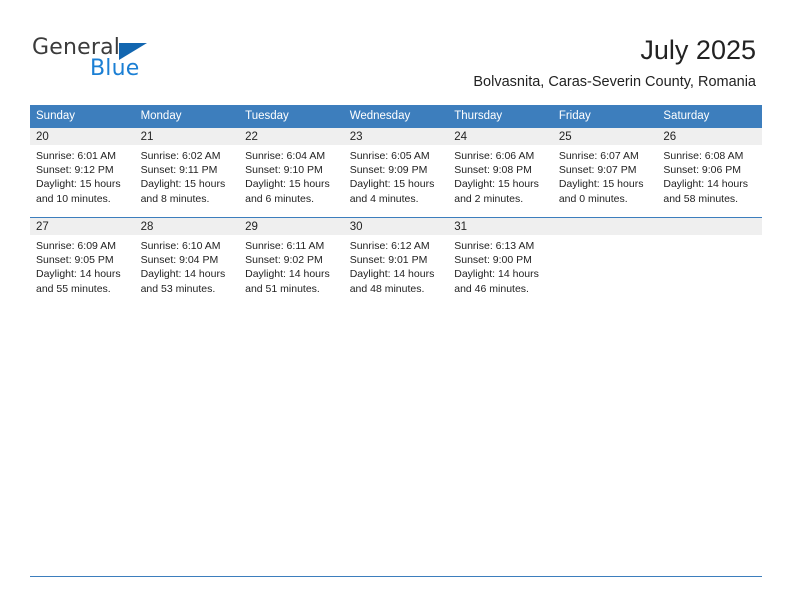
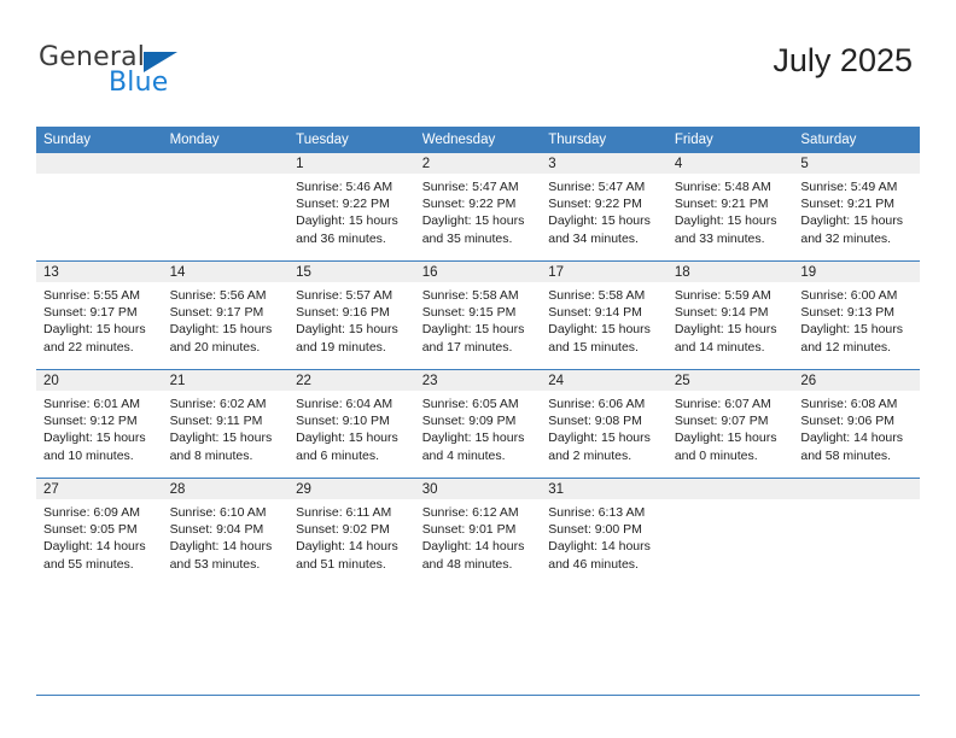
  General
  Blue
  July 2025
- Bolvasnita, Caras-Severin County, Romania
  Sunday	Monday	Tuesday	Wednesday	Thursday	Friday	Saturday
+ 		1Sunrise: 5:46 AMSunset: 9:22 PMDaylight: 15 hoursand 36 minutes.	2Sunrise: 5:47 AMSunset: 9:22 PMDaylight: 15 hoursand 35 minutes.	3Sunrise: 5:47 AMSunset: 9:22 PMDaylight: 15 hoursand 34 minutes.	4Sunrise: 5:48 AMSunset: 9:21 PMDaylight: 15 hoursand 33 minutes.	5Sunrise: 5:49 AMSunset: 9:21 PMDaylight: 15 hoursand 32 minutes.
+ 13Sunrise: 5:55 AMSunset: 9:17 PMDaylight: 15 hoursand 22 minutes.	14Sunrise: 5:56 AMSunset: 9:17 PMDaylight: 15 hoursand 20 minutes.	15Sunrise: 5:57 AMSunset: 9:16 PMDaylight: 15 hoursand 19 minutes.	16Sunrise: 5:58 AMSunset: 9:15 PMDaylight: 15 hoursand 17 minutes.	17Sunrise: 5:58 AMSunset: 9:14 PMDaylight: 15 hoursand 15 minutes.	18Sunrise: 5:59 AMSunset: 9:14 PMDaylight: 15 hoursand 14 minutes.	19Sunrise: 6:00 AMSunset: 9:13 PMDaylight: 15 hoursand 12 minutes.
  20Sunrise: 6:01 AMSunset: 9:12 PMDaylight: 15 hoursand 10 minutes.	21Sunrise: 6:02 AMSunset: 9:11 PMDaylight: 15 hoursand 8 minutes.	22Sunrise: 6:04 AMSunset: 9:10 PMDaylight: 15 hoursand 6 minutes.	23Sunrise: 6:05 AMSunset: 9:09 PMDaylight: 15 hoursand 4 minutes.	24Sunrise: 6:06 AMSunset: 9:08 PMDaylight: 15 hoursand 2 minutes.	25Sunrise: 6:07 AMSunset: 9:07 PMDaylight: 15 hoursand 0 minutes.	26Sunrise: 6:08 AMSunset: 9:06 PMDaylight: 14 hoursand 58 minutes.
  27Sunrise: 6:09 AMSunset: 9:05 PMDaylight: 14 hoursand 55 minutes.	28Sunrise: 6:10 AMSunset: 9:04 PMDaylight: 14 hoursand 53 minutes.	29Sunrise: 6:11 AMSunset: 9:02 PMDaylight: 14 hoursand 51 minutes.	30Sunrise: 6:12 AMSunset: 9:01 PMDaylight: 14 hoursand 48 minutes.	31Sunrise: 6:13 AMSunset: 9:00 PMDaylight: 14 hoursand 46 minutes.
